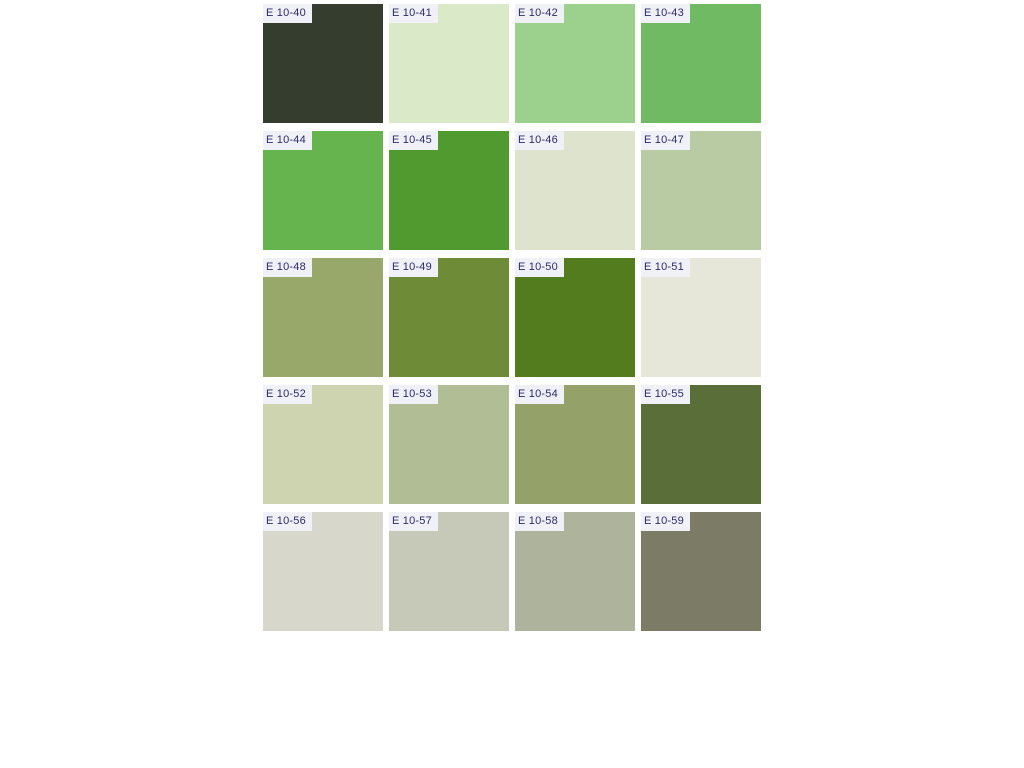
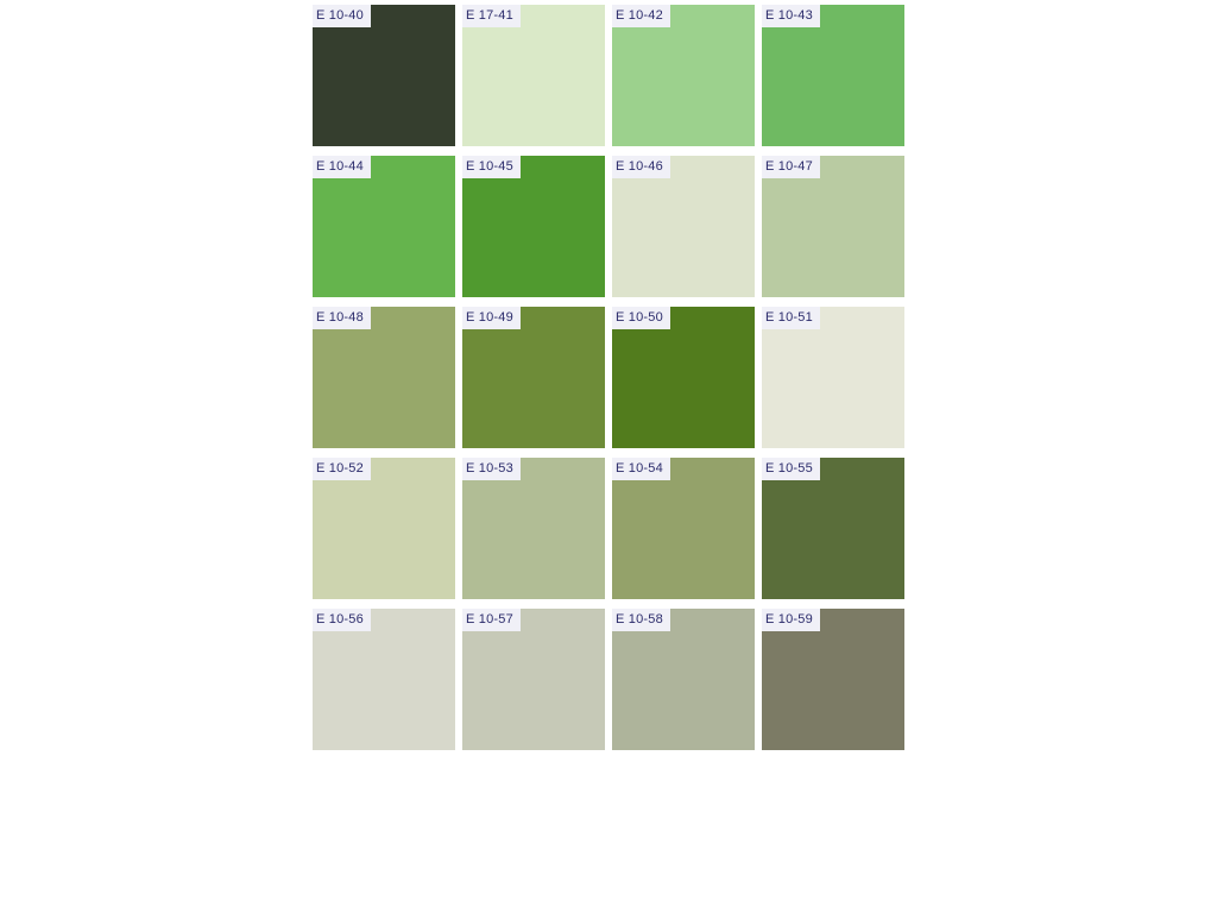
  E 10-40
- E 10-41
+ E 17-41
  E 10-42
  E 10-43
  E 10-44
  E 10-45
  E 10-46
  E 10-47
  E 10-48
  E 10-49
  E 10-50
  E 10-51
  E 10-52
  E 10-53
  E 10-54
  E 10-55
  E 10-56
  E 10-57
  E 10-58
  E 10-59
